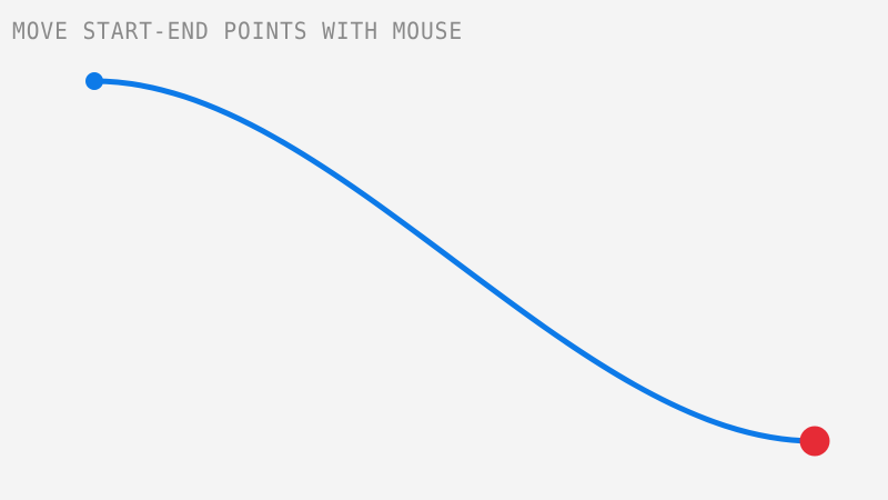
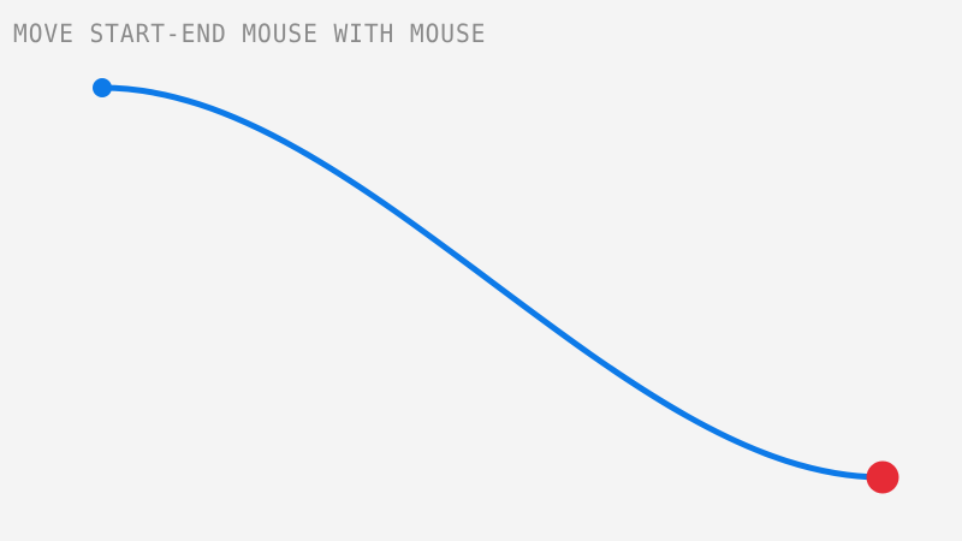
- MOVE START-END POINTS WITH MOUSE
+ MOVE START-END MOUSE WITH MOUSE
